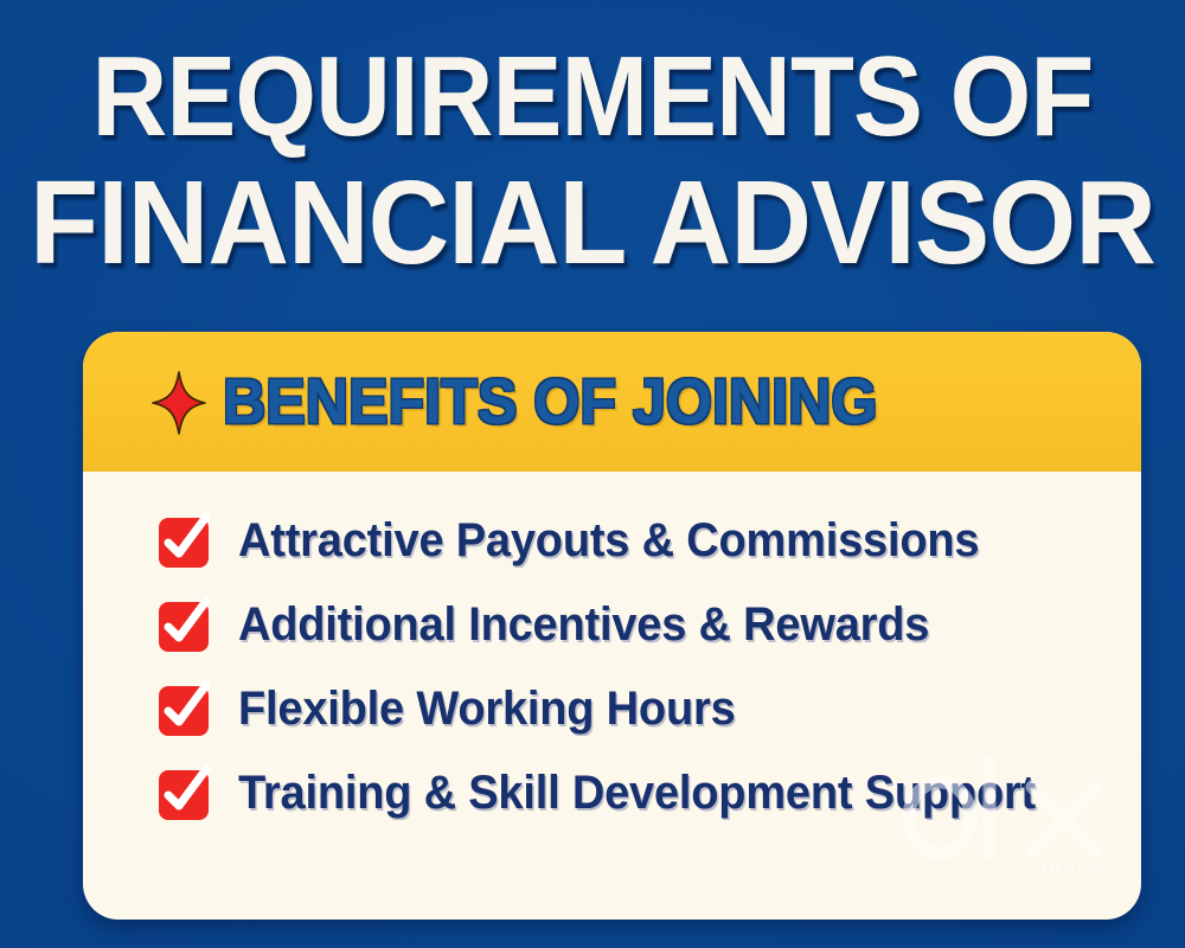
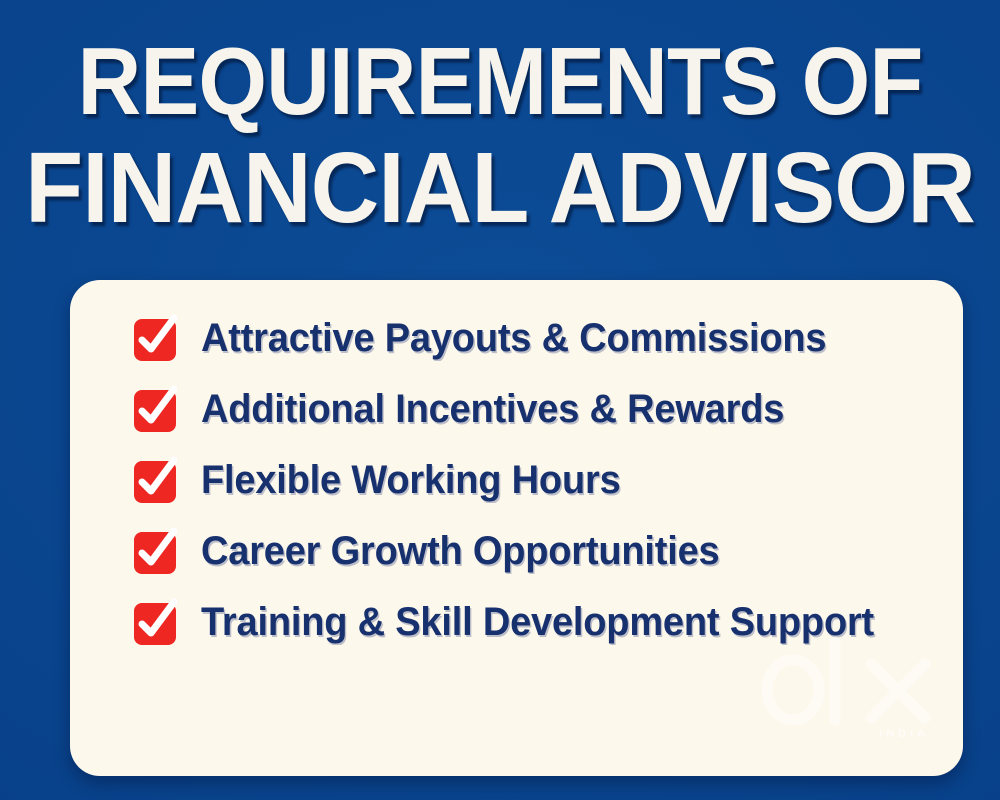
  REQUIREMENTS OF
  FINANCIAL ADVISOR
- BENEFITS OF JOINING
  Attractive Payouts & Commissions
  Additional Incentives & Rewards
  Flexible Working Hours
+ Career Growth Opportunities
  Training & Skill Development Support
